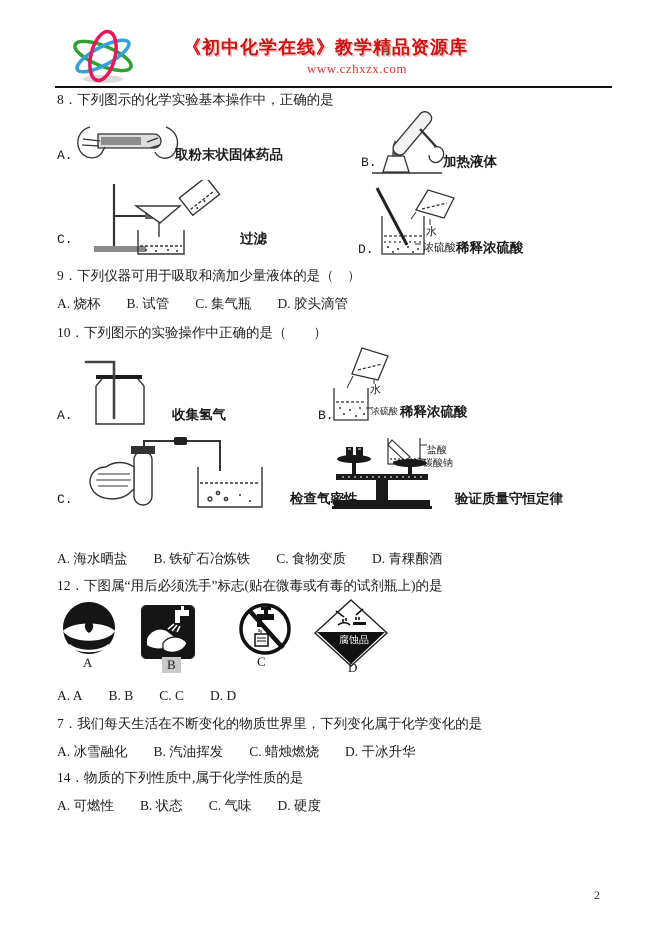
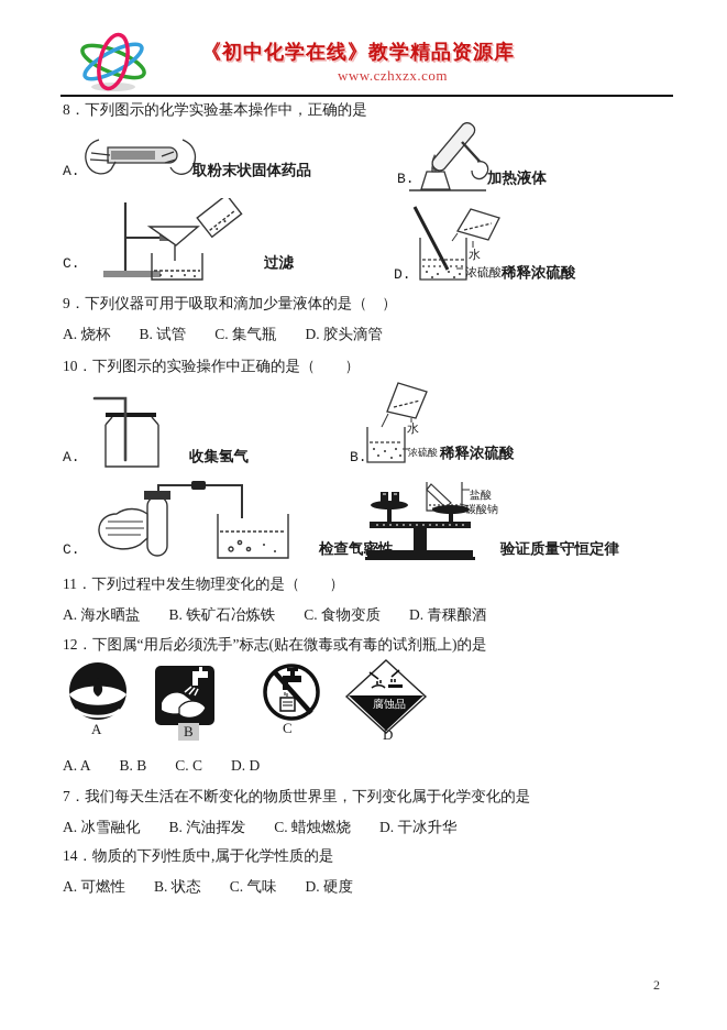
  《初中化学在线》教学精品资源库
  www.czhxzx.com
  8．下列图示的化学实验基本操作中，正确的是
  A.
  取粉末状固体药品
  B.
  加热液体
  C.
  过滤
  水
  浓硫酸
  D.
  稀释浓硫酸
  9．下列仪器可用于吸取和滴加少量液体的是（ ）
  A. 烧杯
  B. 试管
  C. 集气瓶
  D. 胶头滴管
  10．下列图示的实验操作中正确的是（ ）
  A.
  收集氢气
  水
  浓硫酸
  B.
  稀释浓硫酸
  C.
  检查气密性
  盐酸
  碳酸钠
  D.
  验证质量守恒定律
+ 11．下列过程中发生物理变化的是（ ）
  A. 海水晒盐
  B. 铁矿石冶炼铁
  C. 食物变质
  D. 青稞酿酒
  12．下图属“用后必须洗手”标志(贴在微毒或有毒的试剂瓶上)的是
  A
  B
  C
  腐蚀品
  D
  A. A
  B. B
  C. C
  D. D
  7．我们每天生活在不断变化的物质世界里，下列变化属于化学变化的是
  A. 冰雪融化
  B. 汽油挥发
  C. 蜡烛燃烧
  D. 干冰升华
  14．物质的下列性质中,属于化学性质的是
  A. 可燃性
  B. 状态
  C. 气味
  D. 硬度
  2
